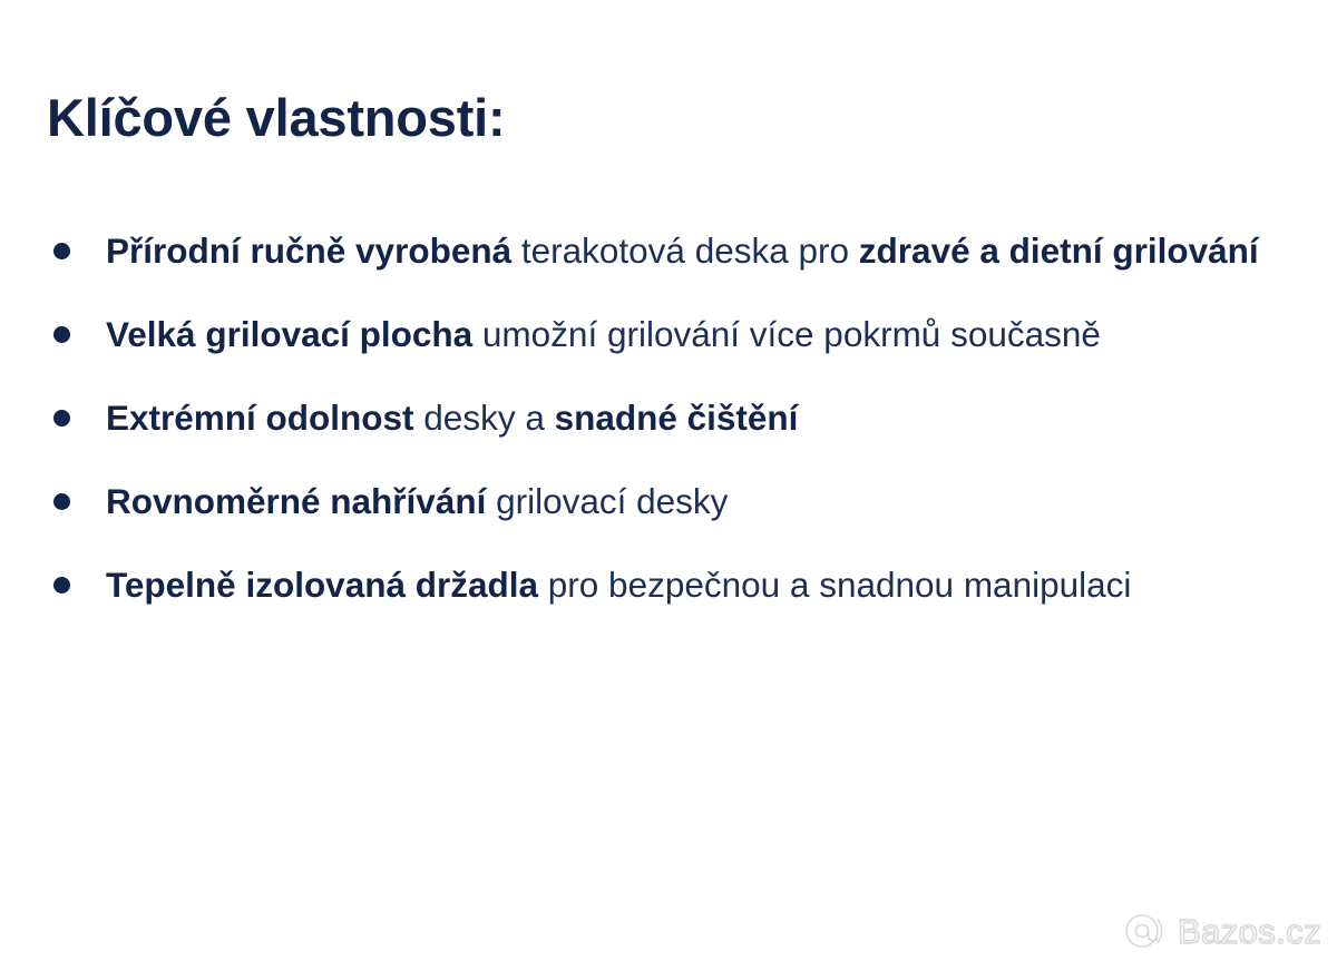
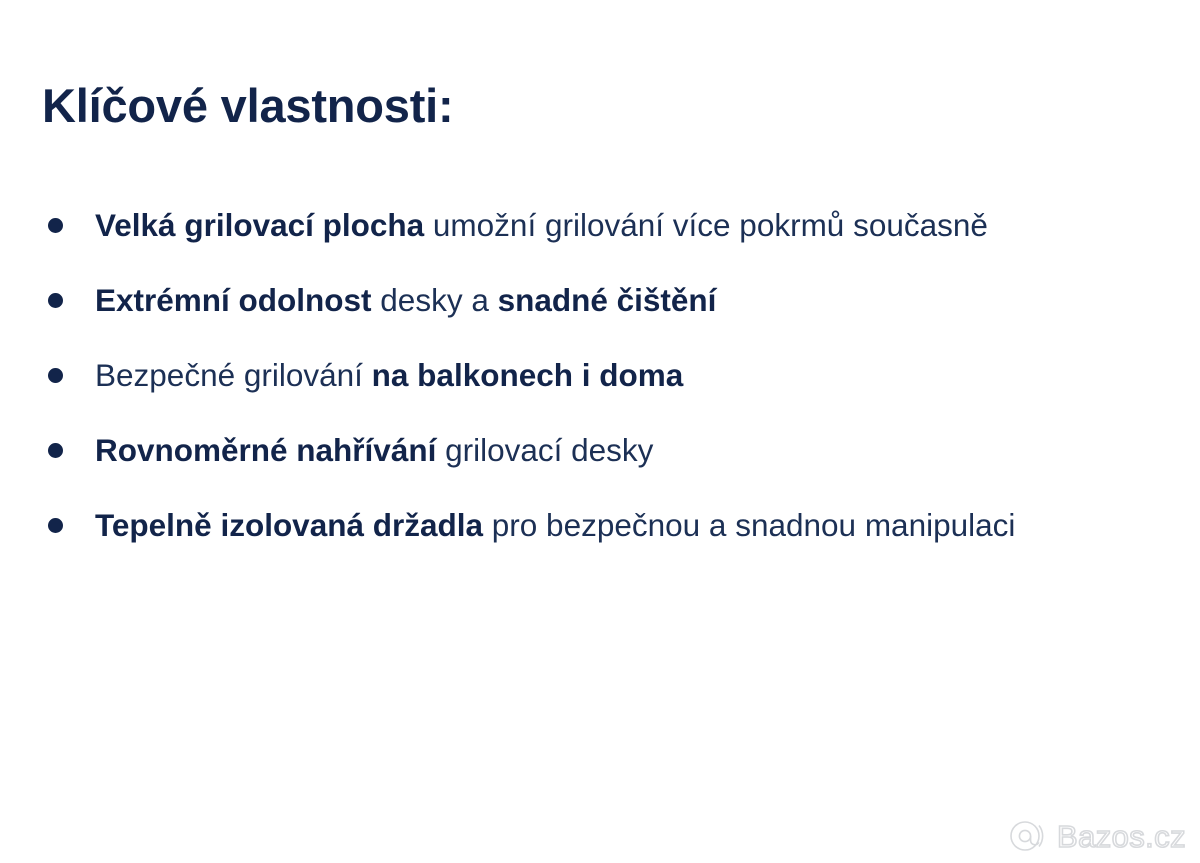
  Klíčové vlastnosti:
- Přírodní ručně vyrobená terakotová deska pro zdravé a dietní grilování
  Velká grilovací plocha umožní grilování více pokrmů současně
  Extrémní odolnost desky a snadné čištění
+ Bezpečné grilování na balkonech i doma
  Rovnoměrné nahřívání grilovací desky
  Tepelně izolovaná držadla pro bezpečnou a snadnou manipulaci
  Bazos.cz
